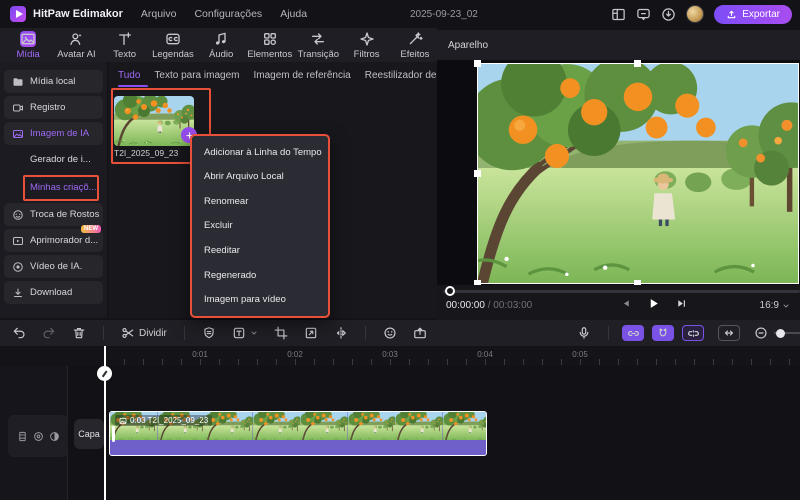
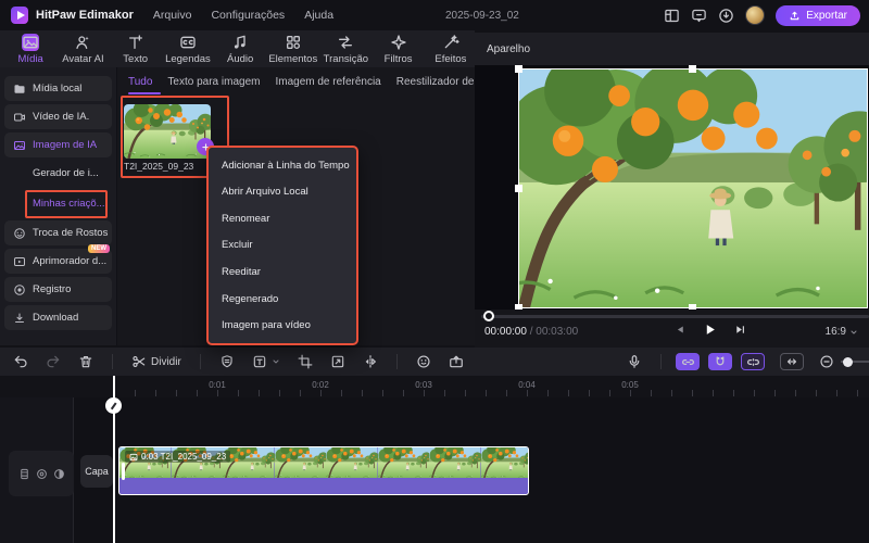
  HitPaw Edimakor
  Arquivo
  Configurações
  Ajuda
  2025-09-23_02
  Exportar
  Mídia
  Avatar AI
  Texto
  Legendas
  Áudio
  Elementos
  Transição
  Filtros
  Efeitos
  Aparelho
  Mídia local
- Registro
+ Vídeo de IA.
  Imagem de IA
  Gerador de i...
  Minhas criaçõ...
  Troca de Rostos
  Aprimorador d...
- Vídeo de IA.
+ Registro
  Download
  Tudo
  Texto para imagem
  Imagem de referência
  Reestilizador de
  T2I_2025_09_23
  Adicionar à Linha do Tempo
  Abrir Arquivo Local
  Renomear
  Excluir
  Reeditar
  Regenerado
  Imagem para vídeo
  00:00:00 / 00:03:00
  16:9
  Dividir
  0:01
  0:02
  0:03
  0:04
  0:05
  Capa
  0:03 T2I_2025_09_23
